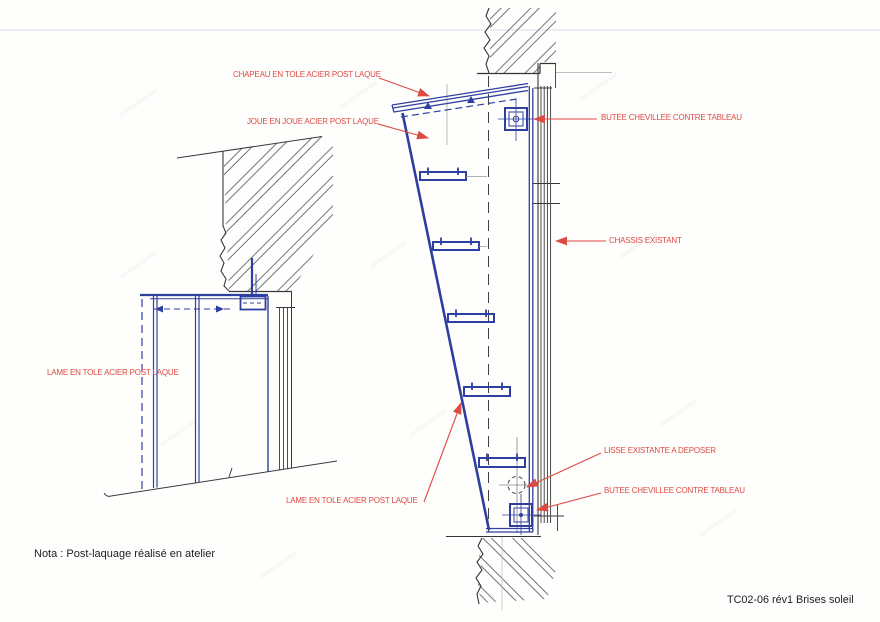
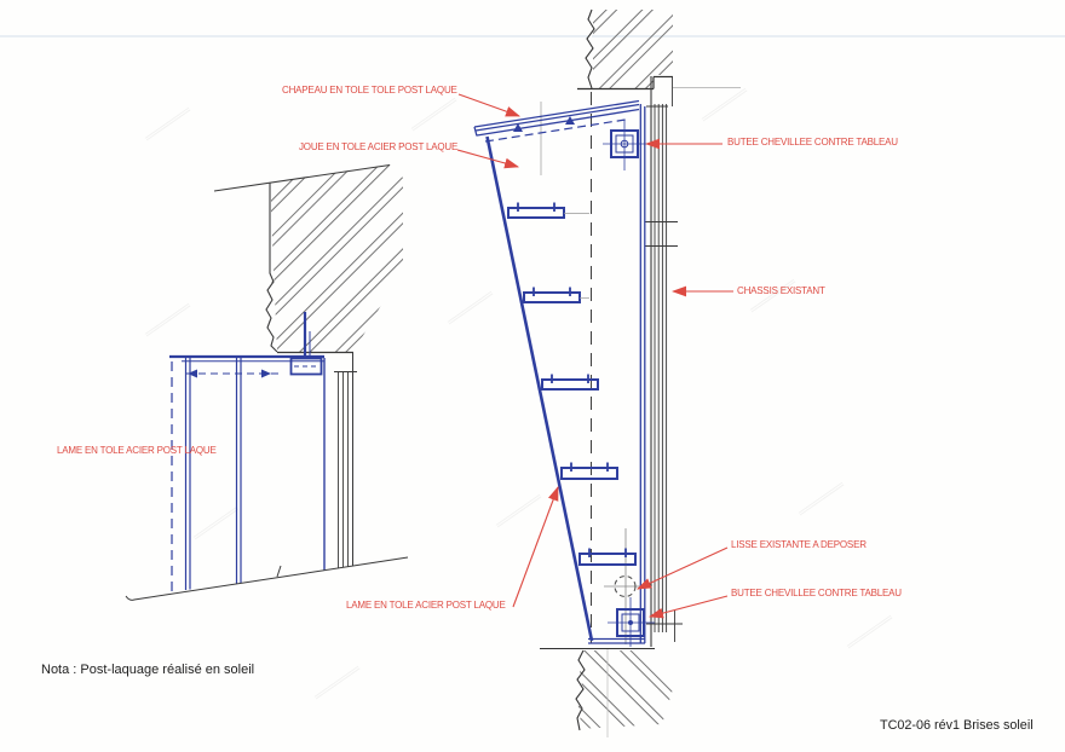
- CHAPEAU EN TOLE ACIER POST LAQUE
+ CHAPEAU EN TOLE TOLE POST LAQUE
- JOUE EN JOUE ACIER POST LAQUE
+ JOUE EN TOLE ACIER POST LAQUE
  BUTEE CHEVILLEE CONTRE TABLEAU
  CHASSIS EXISTANT
  LISSE EXISTANTE A DEPOSER
  BUTEE CHEVILLEE CONTRE TABLEAU
  LAME EN TOLE ACIER POST LAQUE
  LAME EN TOLE ACIER POST LAQUE
- Nota : Post-laquage réalisé en atelier
+ Nota : Post-laquage réalisé en soleil
  TC02-06 rév1 Brises soleil
